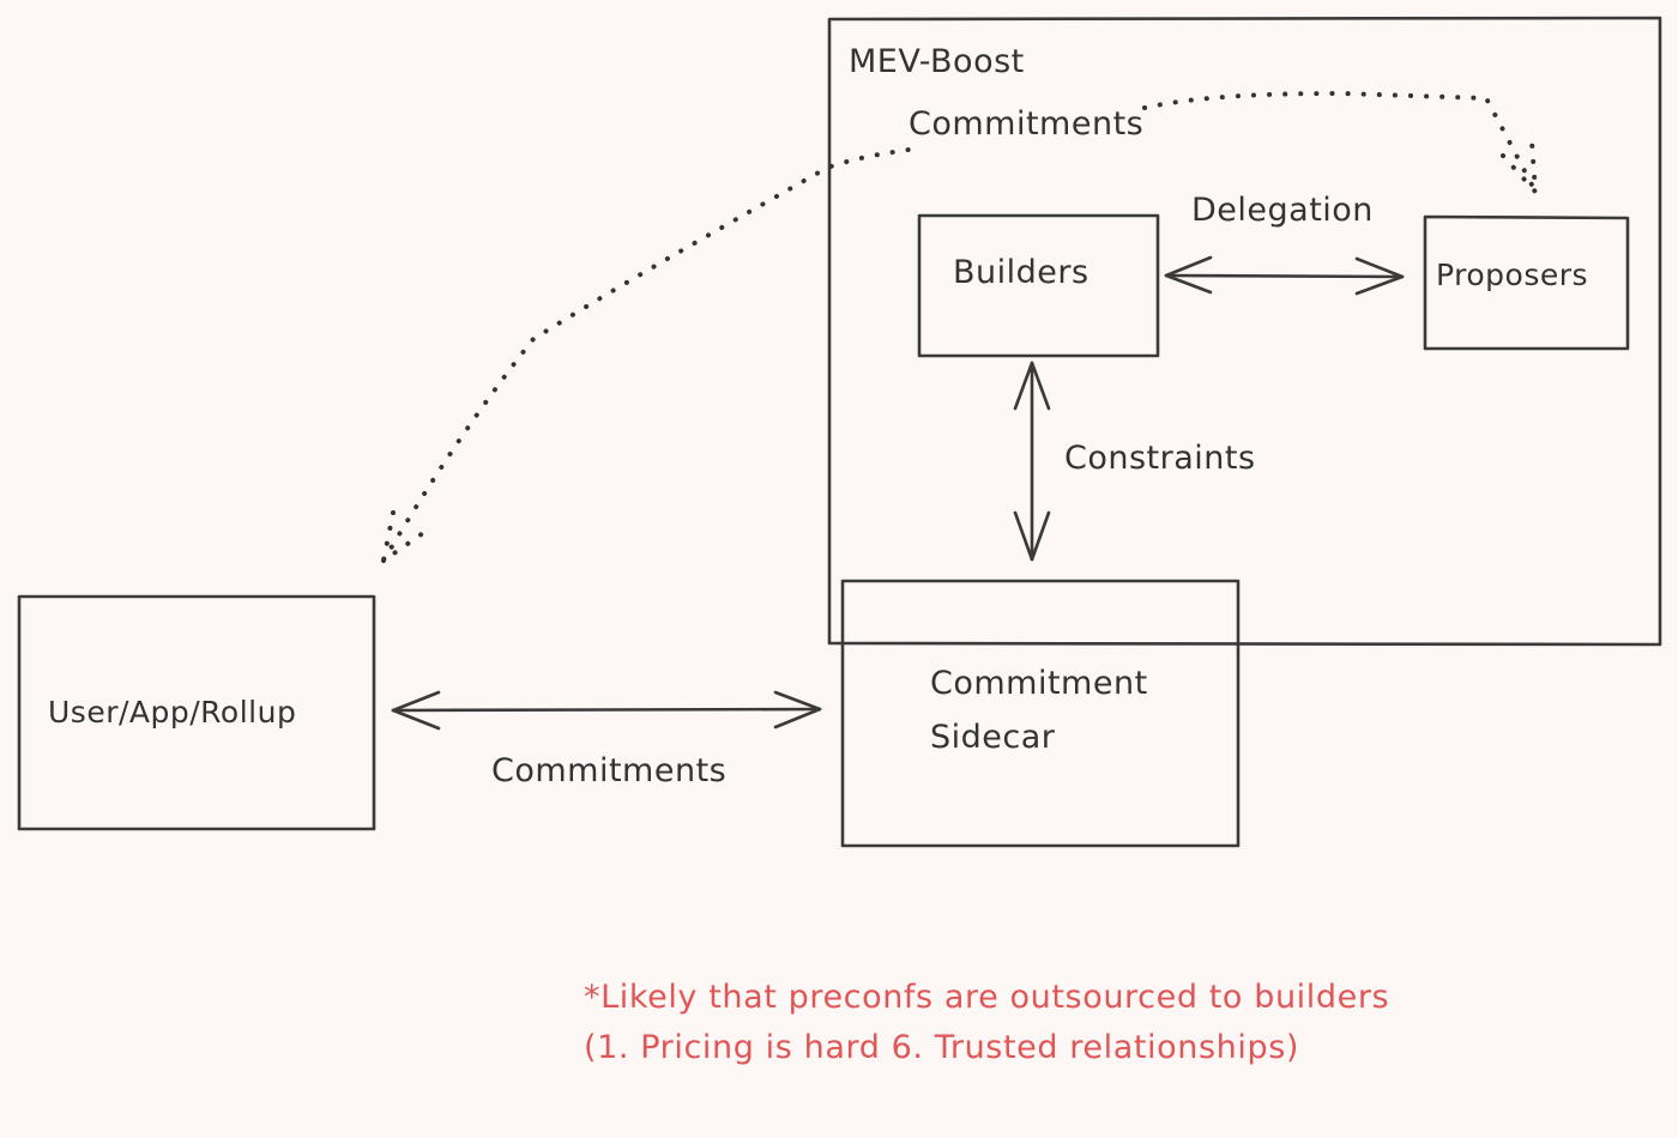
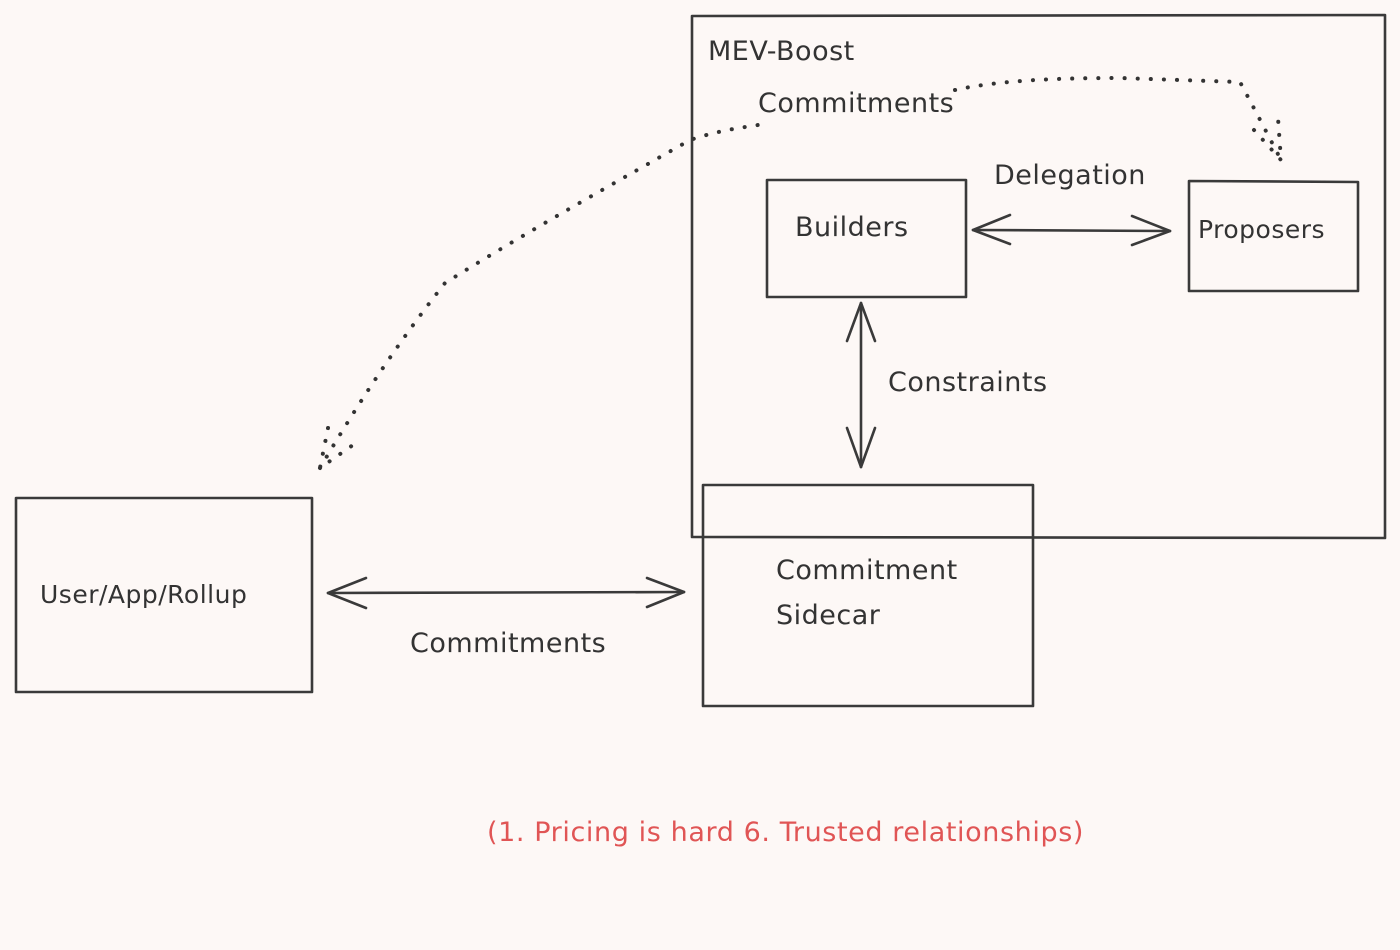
  MEV-Boost
  Commitments
  Delegation
  Builders
  Proposers
  Constraints
  Commitment
  Sidecar
  User/App/Rollup
  Commitments
- *Likely that preconfs are outsourced to builders
  (1. Pricing is hard 6. Trusted relationships)
